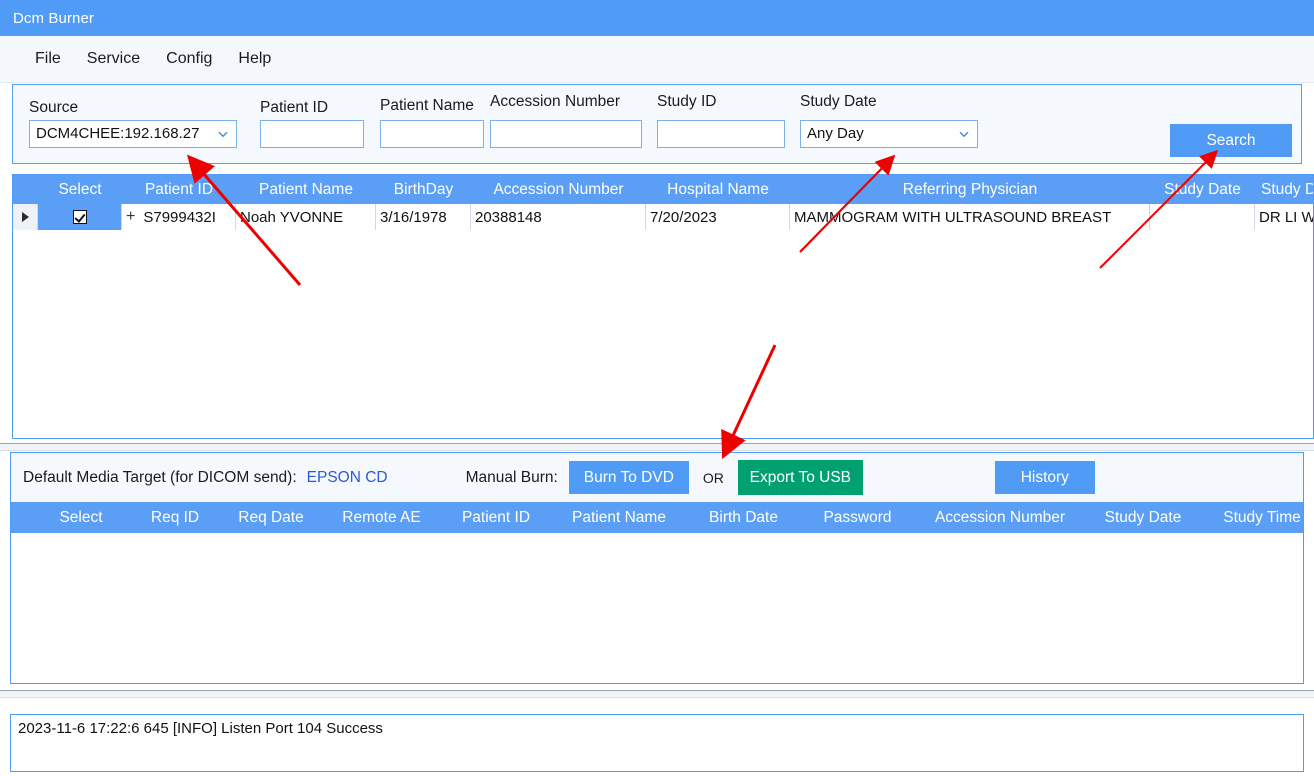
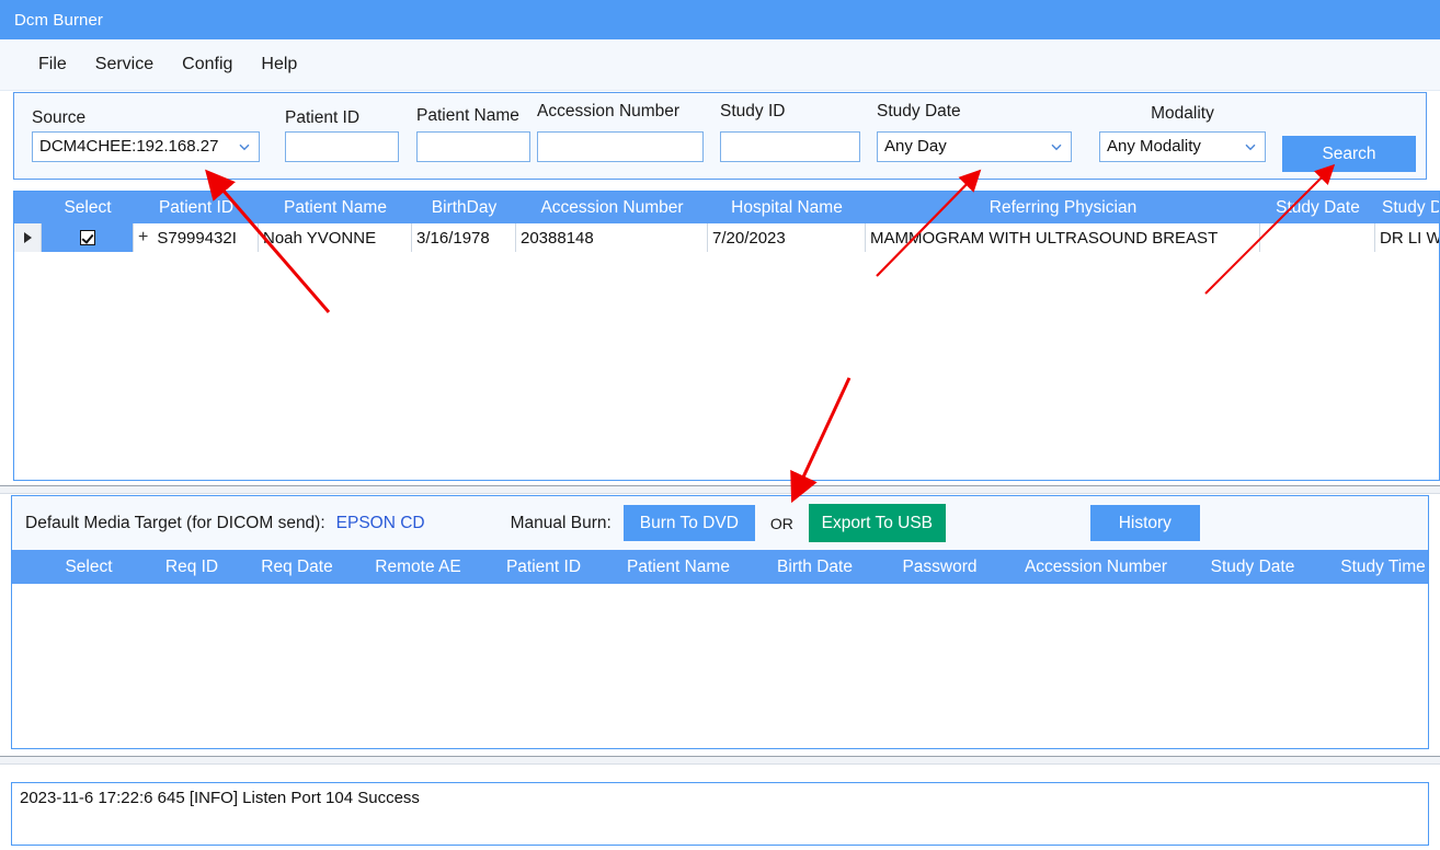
  Dcm Burner
  File
  Service
  Config
  Help
  Source
  DCM4CHEE:192.168.27
  Patient ID
  Patient Name
  Accession Number
  Study ID
  Study Date
  Any Day
+ Modality
+ Any Modality
  Search
  Select
  Patient ID
  Patient Name
  BirthDay
  Accession Number
  Hospital Name
  Referring Physician
  Study Date
  Study D
  +
  S7999432I
  Noah YVONNE
  3/16/1978
  20388148
  7/20/2023
  MAMOGRAM WITH ULTRASOUND BREAST
  DR LI W
  Default Media Target (for DICOM send):
  EPSON CD
  Manual Burn:
  Burn To DVD
  OR
  Export To USB
  History
  Select
  Req ID
  Req Date
  Remote AE
  Patient ID
  Patient Name
  Birth Date
  Password
  Accession Number
  Study Date
  Study Time
  2023-11-6 17:22:6 645 [INFO] Listen Port 104 Success
